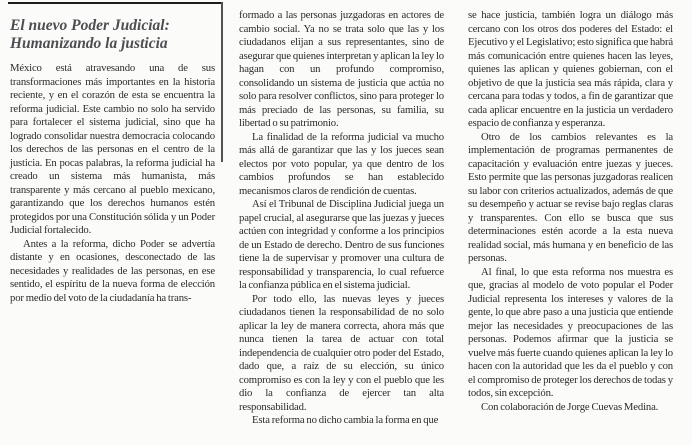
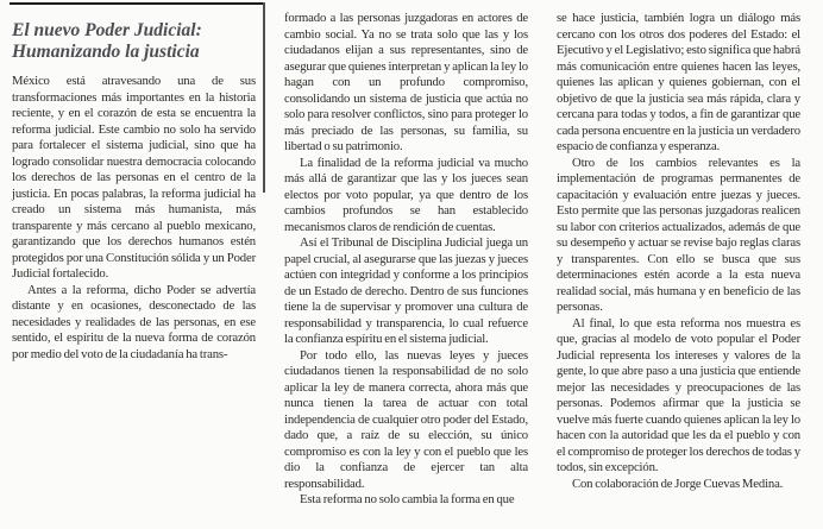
  El nuevo Poder Judicial:
  Humanizando la justicia
  México está atravesando una de sus transformaciones más importantes en la historia reciente, y en el corazón de esta se encuentra la reforma judicial. Este cambio no solo ha servido para fortalecer el sistema judicial, sino que ha logrado consolidar nuestra democracia colocando los derechos de las personas en el centro de la justicia. En pocas palabras, la reforma judicial ha creado un sistema más humanista, más transparente y más cercano al pueblo mexicano, garantizando que los derechos humanos estén protegidos por una Constitución sólida y un Poder Judicial fortalecido.
- Antes a la reforma, dicho Poder se advertía distante y en ocasiones, desconectado de las necesidades y realidades de las personas, en ese sentido, el espíritu de la nueva forma de elección por medio del voto de la ciudadanía ha trans-
+ Antes a la reforma, dicho Poder se advertía distante y en ocasiones, desconectado de las necesidades y realidades de las personas, en ese sentido, el espíritu de la nueva forma de corazón por medio del voto de la ciudadanía ha trans-
  formado a las personas juzgadoras en actores de cambio social. Ya no se trata solo que las y los ciudadanos elijan a sus representantes, sino de asegurar que quienes interpretan y aplican la ley lo hagan con un profundo compromiso, consolidando un sistema de justicia que actúa no solo para resolver conflictos, sino para proteger lo más preciado de las personas, su familia, su libertad o su patrimonio.
  La finalidad de la reforma judicial va mucho más allá de garantizar que las y los jueces sean electos por voto popular, ya que dentro de los cambios profundos se han establecido mecanismos claros de rendición de cuentas.
- Así el Tribunal de Disciplina Judicial juega un papel crucial, al asegurarse que las juezas y jueces actúen con integridad y conforme a los principios de un Estado de derecho. Dentro de sus funciones tiene la de supervisar y promover una cultura de responsabilidad y transparencia, lo cual refuerce la confianza pública en el sistema judicial.
+ Así el Tribunal de Disciplina Judicial juega un papel crucial, al asegurarse que las juezas y jueces actúen con integridad y conforme a los principios de un Estado de derecho. Dentro de sus funciones tiene la de supervisar y promover una cultura de responsabilidad y transparencia, lo cual refuerce la confianza espíritu en el sistema judicial.
  Por todo ello, las nuevas leyes y jueces ciudadanos tienen la responsabilidad de no solo aplicar la ley de manera correcta, ahora más que nunca tienen la tarea de actuar con total independencia de cualquier otro poder del Estado, dado que, a raíz de su elección, su único compromiso es con la ley y con el pueblo que les dio la confianza de ejercer tan alta responsabilidad.
- Esta reforma no dicho cambia la forma en que
+ Esta reforma no solo cambia la forma en que
- se hace justicia, también logra un diálogo más cercano con los otros dos poderes del Estado: el Ejecutivo y el Legislativo; esto significa que habrá más comunicación entre quienes hacen las leyes, quienes las aplican y quienes gobiernan, con el objetivo de que la justicia sea más rápida, clara y cercana para todas y todos, a fin de garantizar que cada aplicar encuentre en la justicia un verdadero espacio de confianza y esperanza.
+ se hace justicia, también logra un diálogo más cercano con los otros dos poderes del Estado: el Ejecutivo y el Legislativo; esto significa que habrá más comunicación entre quienes hacen las leyes, quienes las aplican y quienes gobiernan, con el objetivo de que la justicia sea más rápida, clara y cercana para todas y todos, a fin de garantizar que cada persona encuentre en la justicia un verdadero espacio de confianza y esperanza.
  Otro de los cambios relevantes es la implementación de programas permanentes de capacitación y evaluación entre juezas y jueces. Esto permite que las personas juzgadoras realicen su labor con criterios actualizados, además de que su desempeño y actuar se revise bajo reglas claras y transparentes. Con ello se busca que sus determinaciones estén acorde a la esta nueva realidad social, más humana y en beneficio de las personas.
  Al final, lo que esta reforma nos muestra es que, gracias al modelo de voto popular el Poder Judicial representa los intereses y valores de la gente, lo que abre paso a una justicia que entiende mejor las necesidades y preocupaciones de las personas. Podemos afirmar que la justicia se vuelve más fuerte cuando quienes aplican la ley lo hacen con la autoridad que les da el pueblo y con el compromiso de proteger los derechos de todas y todos, sin excepción.
  Con colaboración de Jorge Cuevas Medina.
